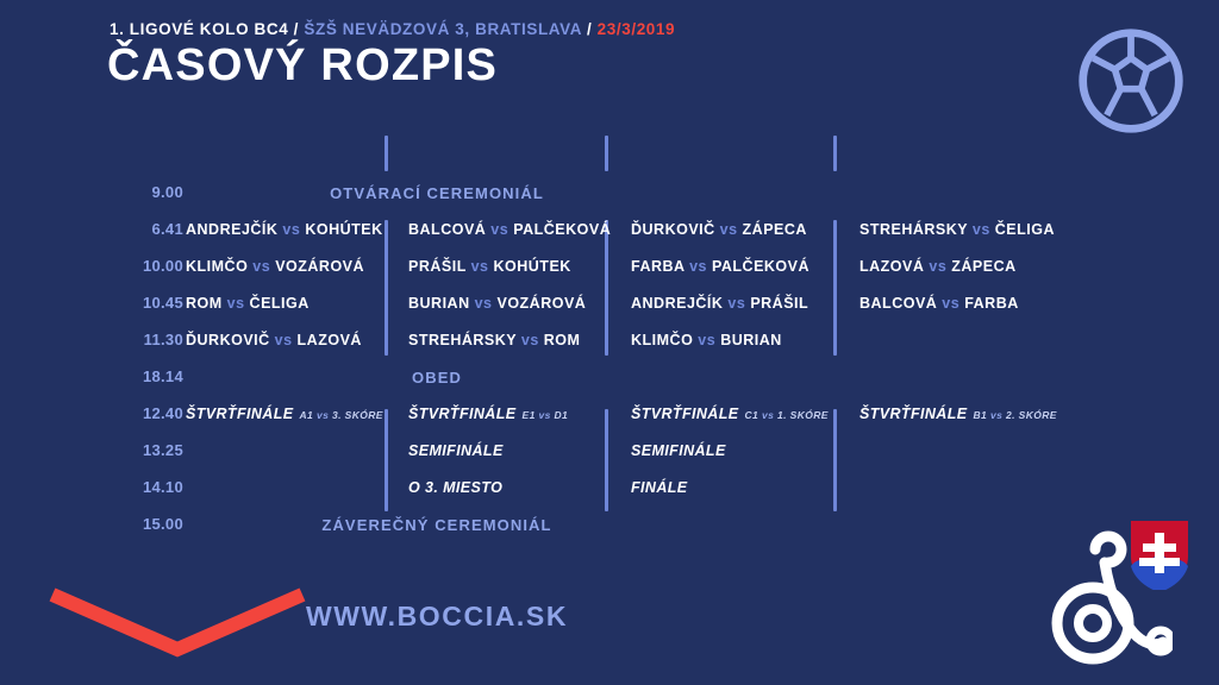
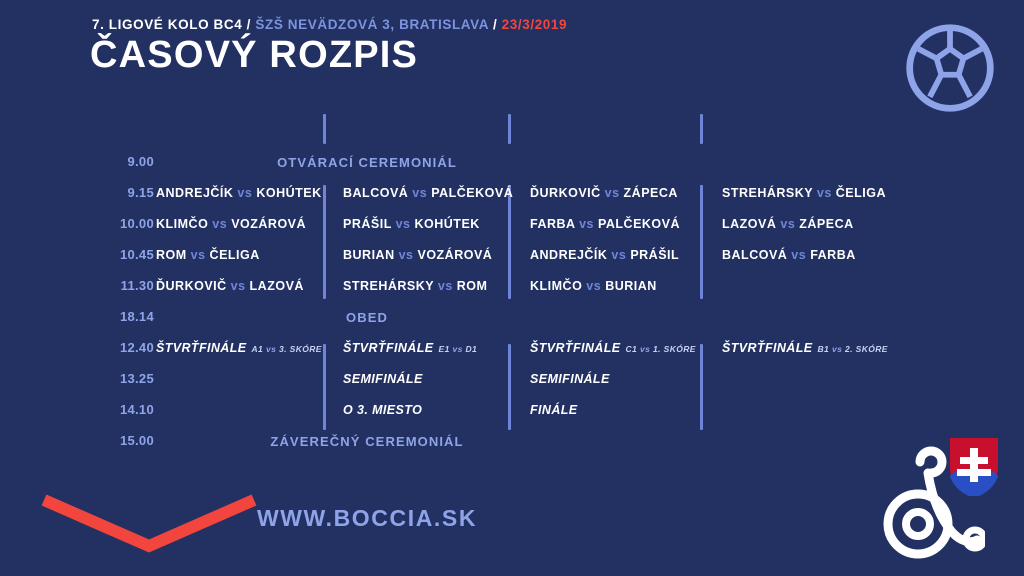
- 1. LIGOVÉ KOLO BC4 / ŠZŠ NEVÄDZOVÁ 3, BRATISLAVA / 23/3/2019
+ 7. LIGOVÉ KOLO BC4 / ŠZŠ NEVÄDZOVÁ 3, BRATISLAVA / 23/3/2019
  ČASOVÝ ROZPIS
  9.00
  OTVÁRACÍ CEREMONIÁL
- 6.41
+ 9.15
  ANDREJČÍK vs KOHÚTEK
  BALCOVÁ vs PALČEKOVÁ
  ĎURKOVIČ vs ZÁPECA
  STREHÁRSKY vs ČELIGA
  10.00
  KLIMČO vs VOZÁROVÁ
  PRÁŠIL vs KOHÚTEK
  FARBA vs PALČEKOVÁ
  LAZOVÁ vs ZÁPECA
  10.45
  ROM vs ČELIGA
  BURIAN vs VOZÁROVÁ
  ANDREJČÍK vs PRÁŠIL
  BALCOVÁ vs FARBA
  11.30
  ĎURKOVIČ vs LAZOVÁ
  STREHÁRSKY vs ROM
  KLIMČO vs BURIAN
  18.14
  OBED
  12.40
  ŠTVRŤFINÁLE A1 vs 3. SKÓRE
  ŠTVRŤFINÁLE E1 vs D1
  ŠTVRŤFINÁLE C1 vs 1. SKÓRE
  ŠTVRŤFINÁLE B1 vs 2. SKÓRE
  13.25
  SEMIFINÁLE
  SEMIFINÁLE
  14.10
  O 3. MIESTO
  FINÁLE
  15.00
  ZÁVEREČNÝ CEREMONIÁL
  WWW.BOCCIA.SK
